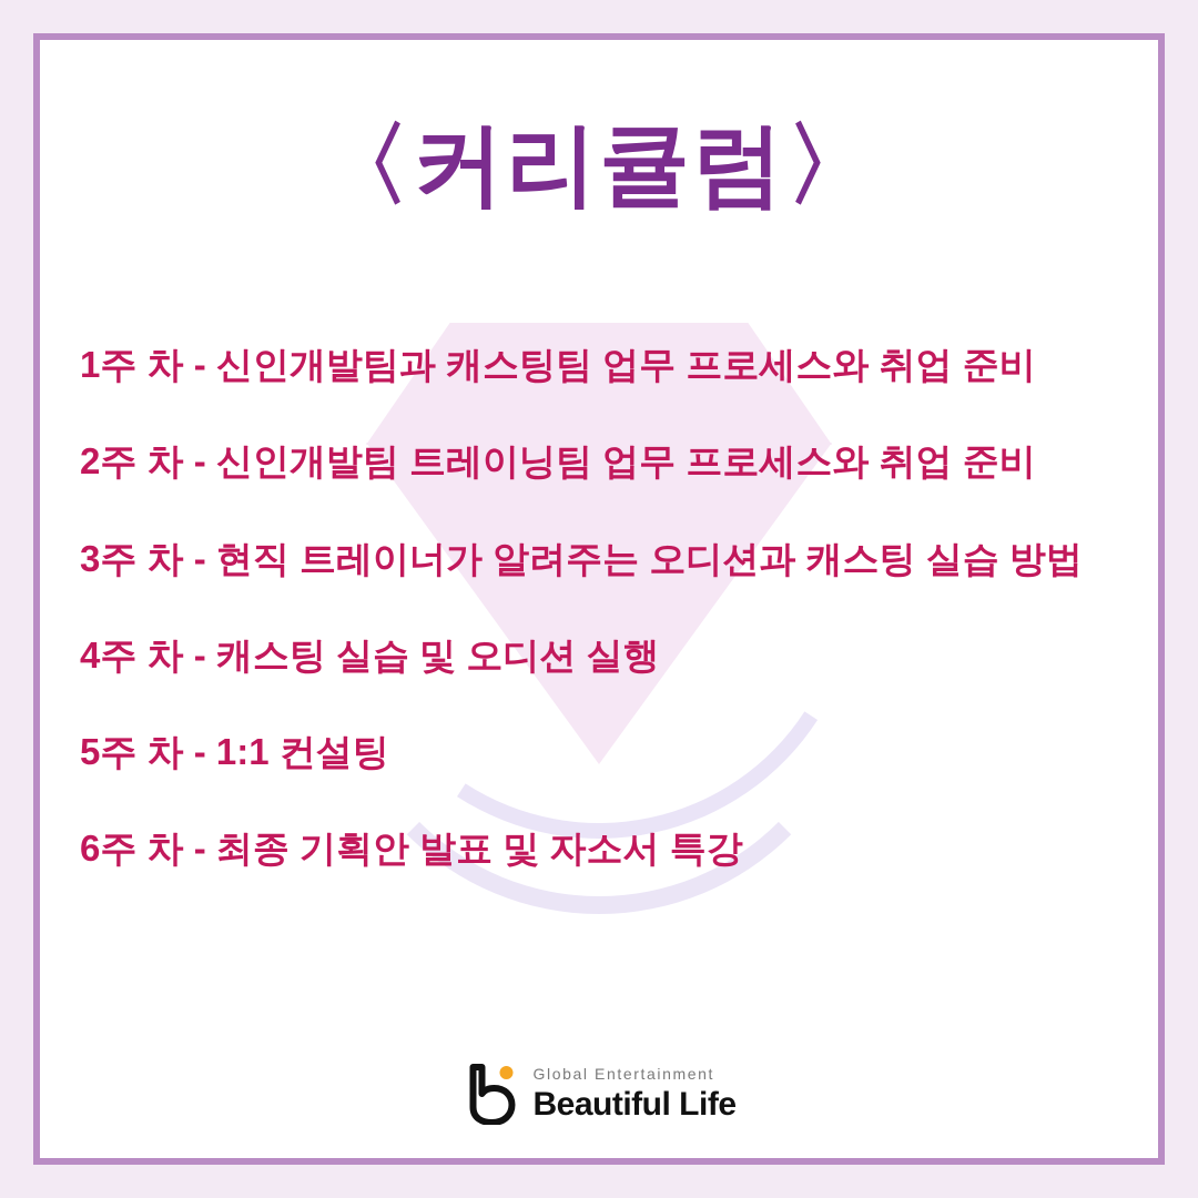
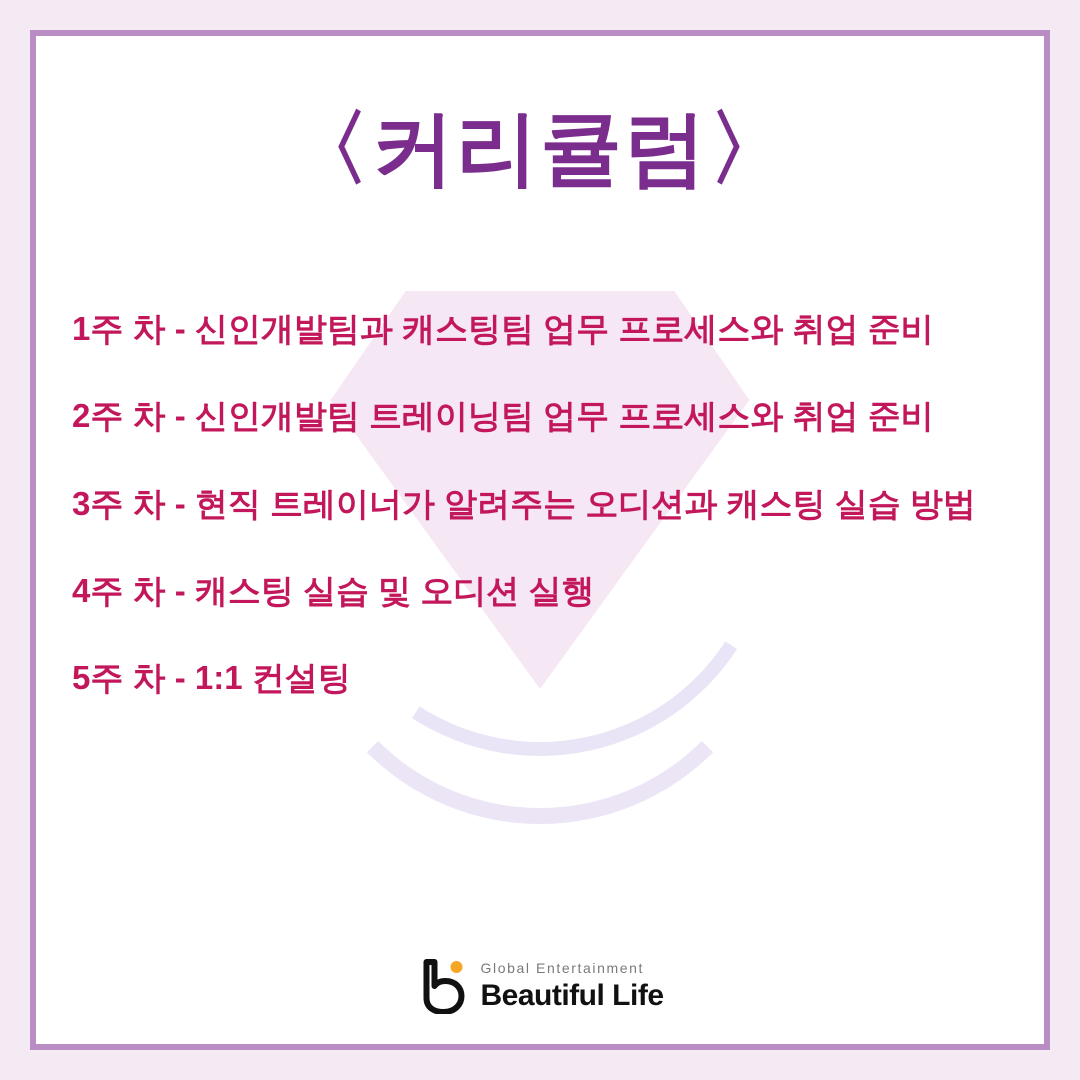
  〈커리큘럼〉
  1주 차 - 신인개발팀과 캐스팅팀 업무 프로세스와 취업 준비
  2주 차 - 신인개발팀 트레이닝팀 업무 프로세스와 취업 준비
  3주 차 - 현직 트레이너가 알려주는 오디션과 캐스팅 실습 방법
  4주 차 - 캐스팅 실습 및 오디션 실행
  5주 차 - 1:1 컨설팅
- 6주 차 - 최종 기획안 발표 및 자소서 특강
  Global Entertainment
  Beautiful Life
